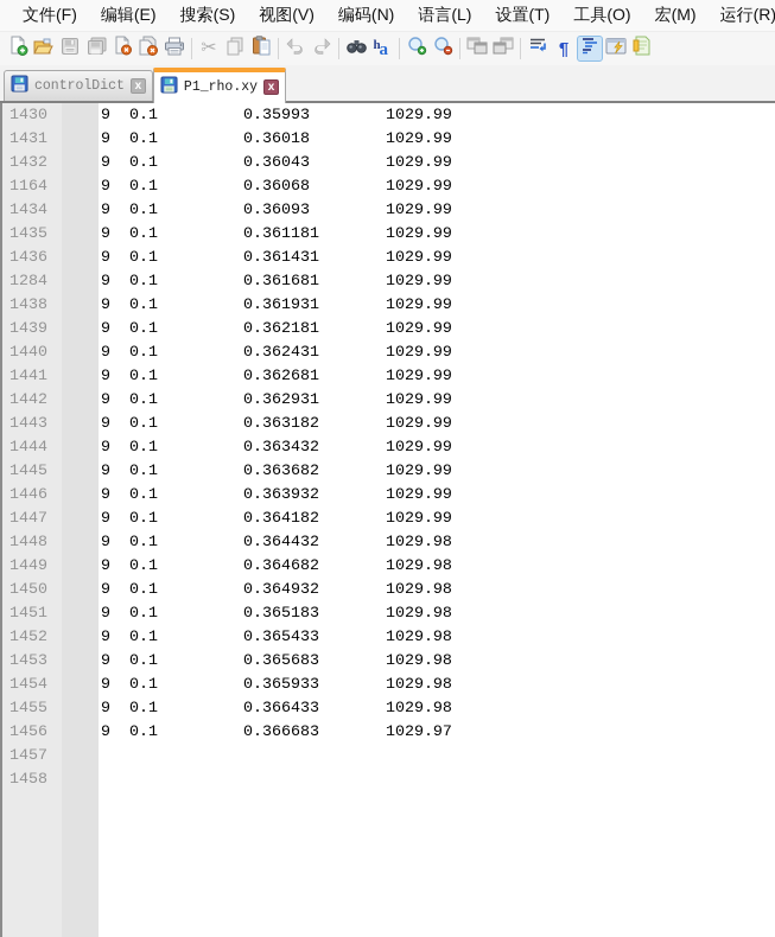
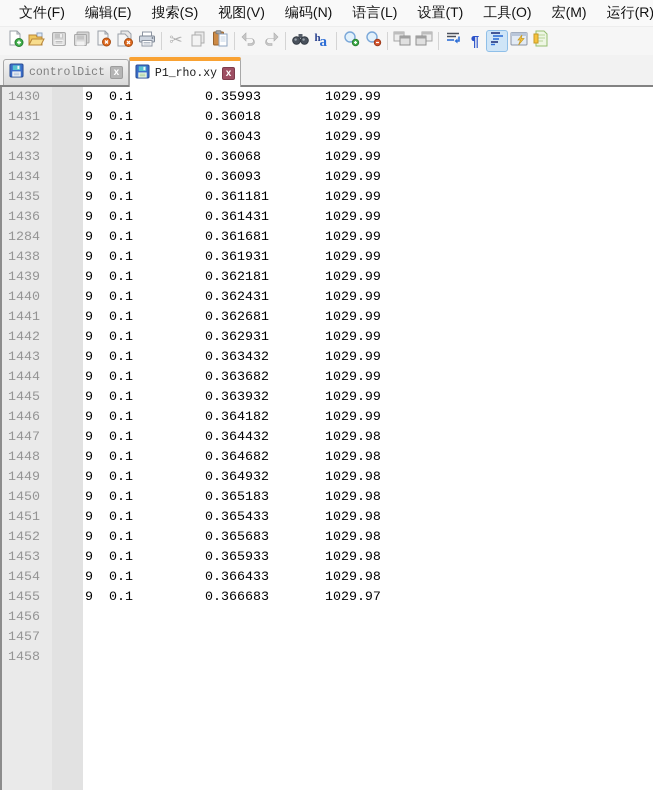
  文件(F)
  编辑(E)
  搜索(S)
  视图(V)
  编码(N)
  语言(L)
  设置(T)
  工具(O)
  宏(M)
  运行(R)
  ✂
  h
  a
  ¶
  controlDict
  x
  P1_rho.xy
  x
  1430
  1431
  1432
- 1164
+ 1433
  1434
  1435
  1436
  1284
  1438
  1439
  1440
  1441
  1442
  1443
  1444
  1445
  1446
  1447
  1448
  1449
  1450
  1451
  1452
  1453
  1454
  1455
  1456
  1457
  1458
  9 0.1 0.35993 1029.99
  9 0.1 0.36018 1029.99
  9 0.1 0.36043 1029.99
  9 0.1 0.36068 1029.99
  9 0.1 0.36093 1029.99
  9 0.1 0.361181 1029.99
  9 0.1 0.361431 1029.99
  9 0.1 0.361681 1029.99
  9 0.1 0.361931 1029.99
  9 0.1 0.362181 1029.99
  9 0.1 0.362431 1029.99
  9 0.1 0.362681 1029.99
  9 0.1 0.362931 1029.99
- 9 0.1 0.363182 1029.99
  9 0.1 0.363432 1029.99
  9 0.1 0.363682 1029.99
  9 0.1 0.363932 1029.99
  9 0.1 0.364182 1029.99
  9 0.1 0.364432 1029.98
  9 0.1 0.364682 1029.98
  9 0.1 0.364932 1029.98
  9 0.1 0.365183 1029.98
  9 0.1 0.365433 1029.98
  9 0.1 0.365683 1029.98
  9 0.1 0.365933 1029.98
  9 0.1 0.366433 1029.98
  9 0.1 0.366683 1029.97
